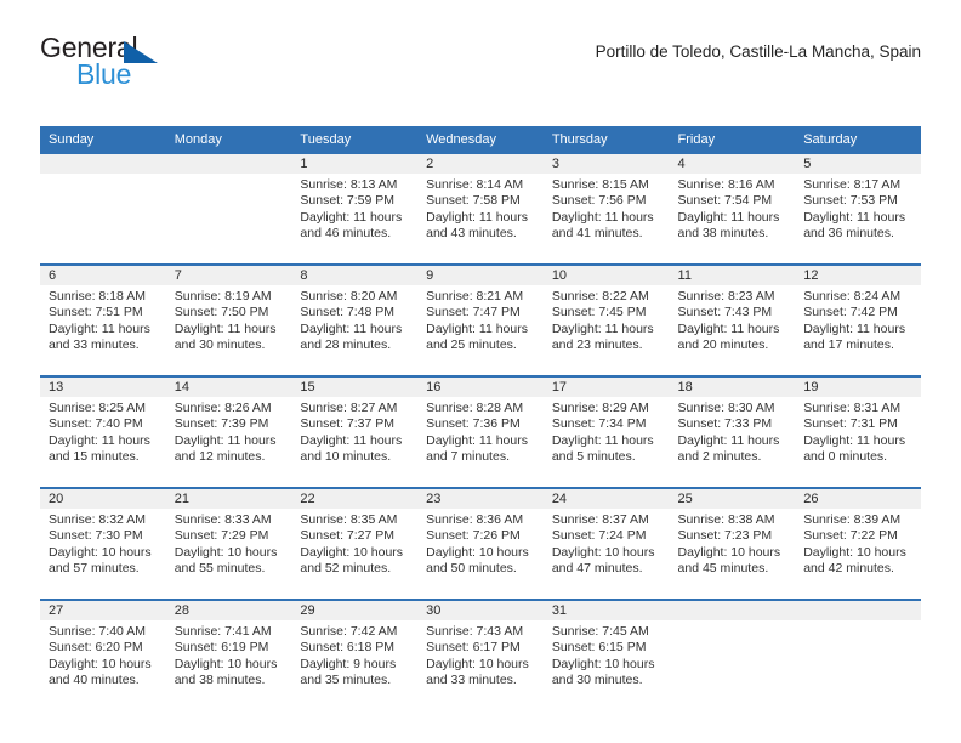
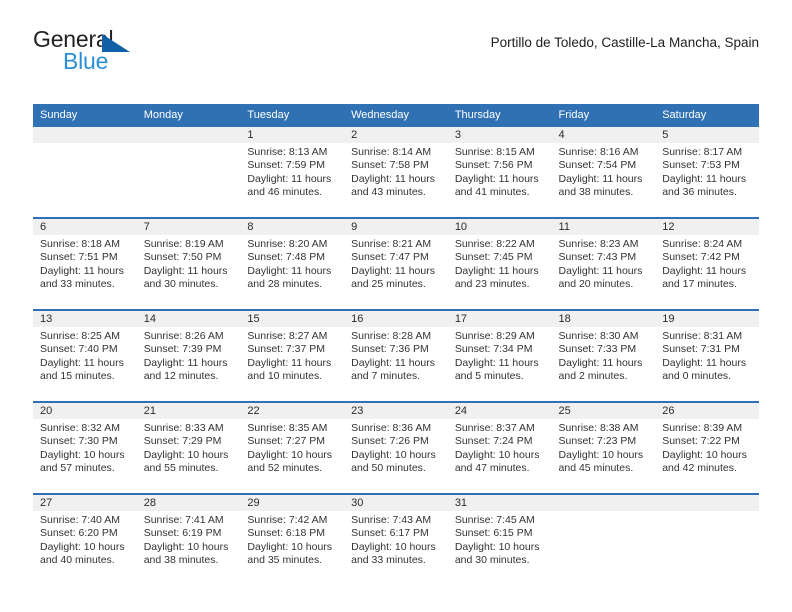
  General
  Blue
  Portillo de Toledo, Castille-La Mancha, Spain
  Sunday	Monday	Tuesday	Wednesday	Thursday	Friday	Saturday
  		1Sunrise: 8:13 AMSunset: 7:59 PMDaylight: 11 hours and 46 minutes.	2Sunrise: 8:14 AMSunset: 7:58 PMDaylight: 11 hours and 43 minutes.	3Sunrise: 8:15 AMSunset: 7:56 PMDaylight: 11 hours and 41 minutes.	4Sunrise: 8:16 AMSunset: 7:54 PMDaylight: 11 hours and 38 minutes.	5Sunrise: 8:17 AMSunset: 7:53 PMDaylight: 11 hours and 36 minutes.
  6Sunrise: 8:18 AMSunset: 7:51 PMDaylight: 11 hours and 33 minutes.	7Sunrise: 8:19 AMSunset: 7:50 PMDaylight: 11 hours and 30 minutes.	8Sunrise: 8:20 AMSunset: 7:48 PMDaylight: 11 hours and 28 minutes.	9Sunrise: 8:21 AMSunset: 7:47 PMDaylight: 11 hours and 25 minutes.	10Sunrise: 8:22 AMSunset: 7:45 PMDaylight: 11 hours and 23 minutes.	11Sunrise: 8:23 AMSunset: 7:43 PMDaylight: 11 hours and 20 minutes.	12Sunrise: 8:24 AMSunset: 7:42 PMDaylight: 11 hours and 17 minutes.
  13Sunrise: 8:25 AMSunset: 7:40 PMDaylight: 11 hours and 15 minutes.	14Sunrise: 8:26 AMSunset: 7:39 PMDaylight: 11 hours and 12 minutes.	15Sunrise: 8:27 AMSunset: 7:37 PMDaylight: 11 hours and 10 minutes.	16Sunrise: 8:28 AMSunset: 7:36 PMDaylight: 11 hours and 7 minutes.	17Sunrise: 8:29 AMSunset: 7:34 PMDaylight: 11 hours and 5 minutes.	18Sunrise: 8:30 AMSunset: 7:33 PMDaylight: 11 hours and 2 minutes.	19Sunrise: 8:31 AMSunset: 7:31 PMDaylight: 11 hours and 0 minutes.
  20Sunrise: 8:32 AMSunset: 7:30 PMDaylight: 10 hours and 57 minutes.	21Sunrise: 8:33 AMSunset: 7:29 PMDaylight: 10 hours and 55 minutes.	22Sunrise: 8:35 AMSunset: 7:27 PMDaylight: 10 hours and 52 minutes.	23Sunrise: 8:36 AMSunset: 7:26 PMDaylight: 10 hours and 50 minutes.	24Sunrise: 8:37 AMSunset: 7:24 PMDaylight: 10 hours and 47 minutes.	25Sunrise: 8:38 AMSunset: 7:23 PMDaylight: 10 hours and 45 minutes.	26Sunrise: 8:39 AMSunset: 7:22 PMDaylight: 10 hours and 42 minutes.
- 27Sunrise: 7:40 AMSunset: 6:20 PMDaylight: 10 hours and 40 minutes.	28Sunrise: 7:41 AMSunset: 6:19 PMDaylight: 10 hours and 38 minutes.	29Sunrise: 7:42 AMSunset: 6:18 PMDaylight: 9 hours and 35 minutes.	30Sunrise: 7:43 AMSunset: 6:17 PMDaylight: 10 hours and 33 minutes.	31Sunrise: 7:45 AMSunset: 6:15 PMDaylight: 10 hours and 30 minutes.
+ 27Sunrise: 7:40 AMSunset: 6:20 PMDaylight: 10 hours and 40 minutes.	28Sunrise: 7:41 AMSunset: 6:19 PMDaylight: 10 hours and 38 minutes.	29Sunrise: 7:42 AMSunset: 6:18 PMDaylight: 10 hours and 35 minutes.	30Sunrise: 7:43 AMSunset: 6:17 PMDaylight: 10 hours and 33 minutes.	31Sunrise: 7:45 AMSunset: 6:15 PMDaylight: 10 hours and 30 minutes.
